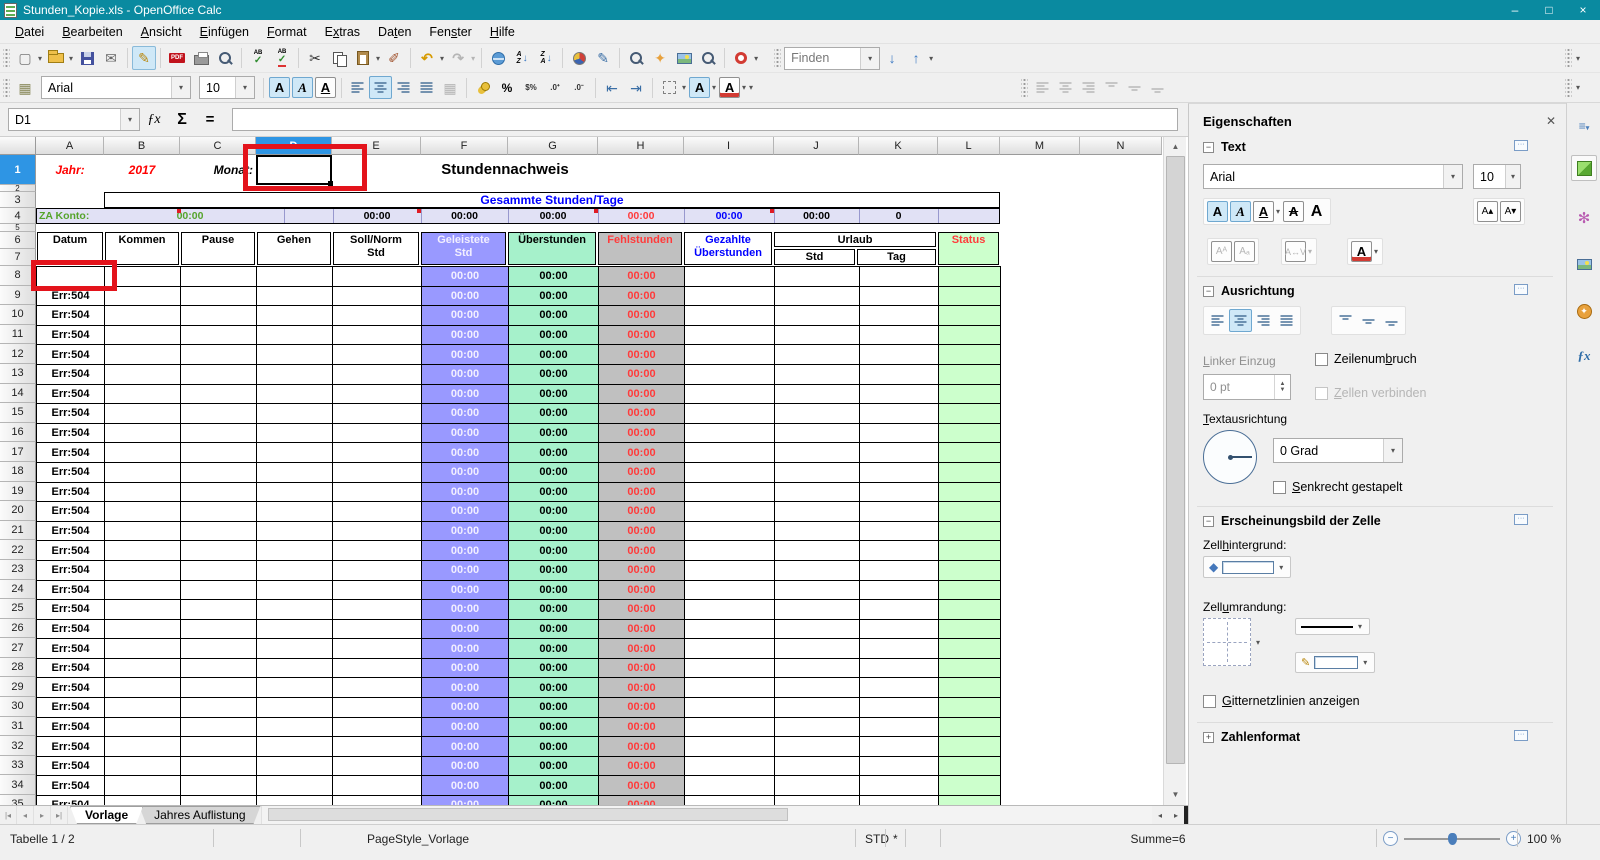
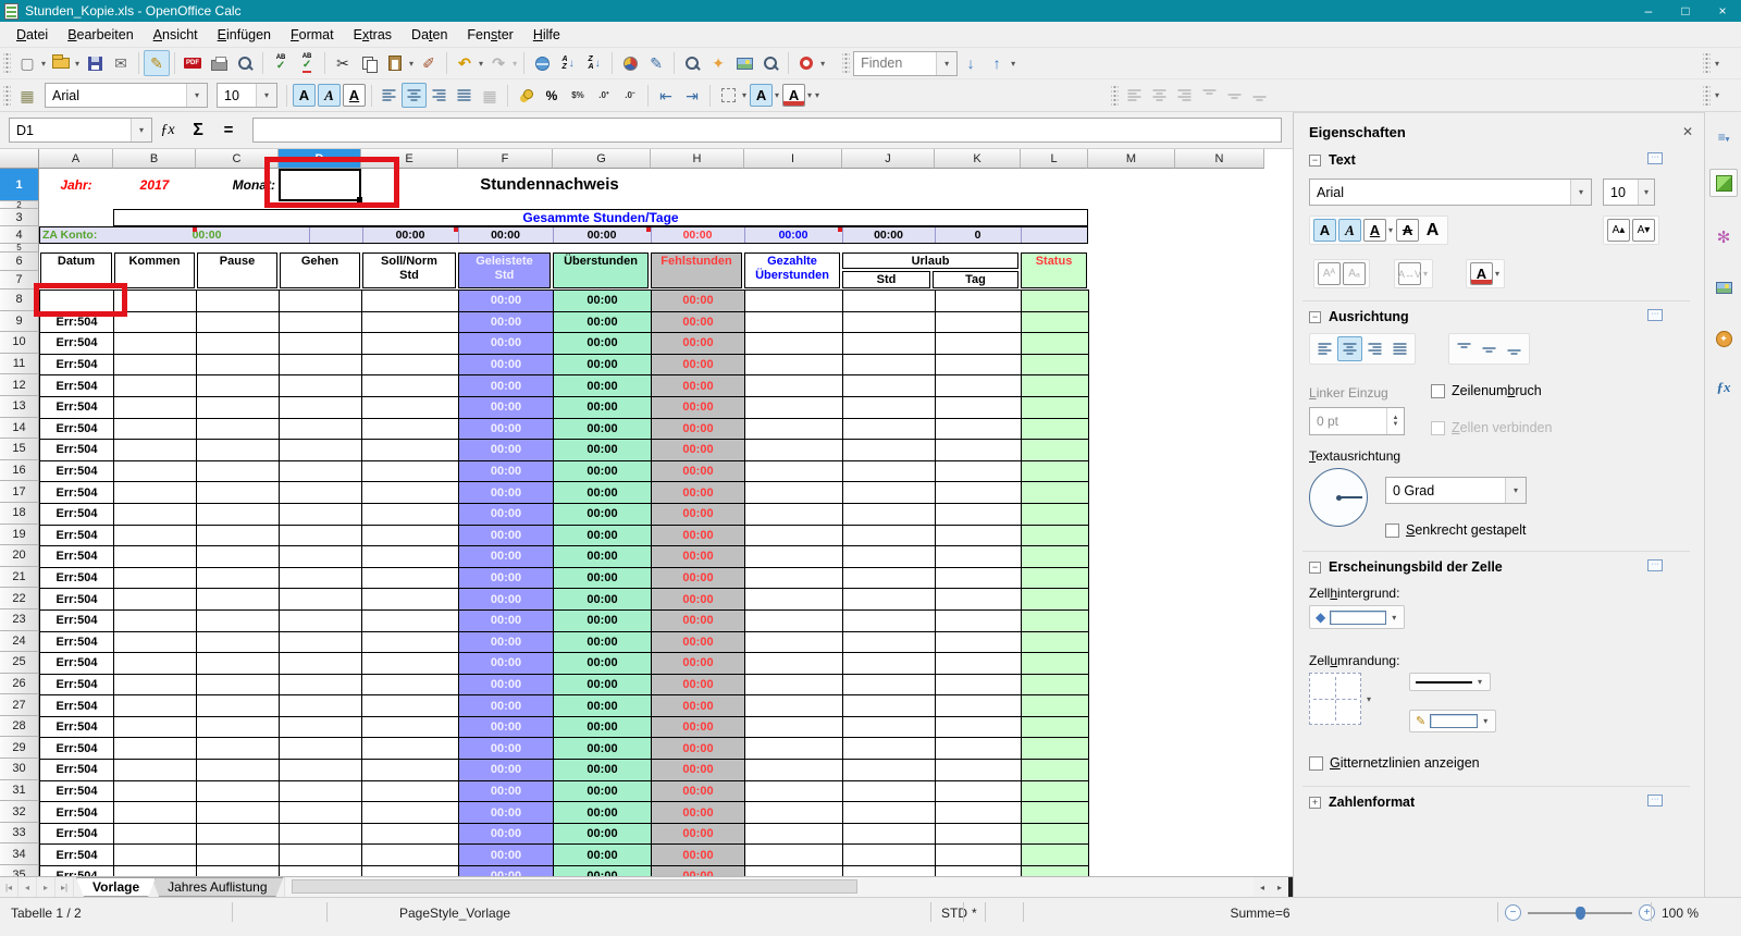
  Stunden_Kopie.xls - OpenOffice Calc
  –
  □
  ×
  Datei
  Bearbeiten
  Ansicht
  Einfügen
  Format
  Extras
  Daten
  Fenster
  Hilfe
  ▢
  ▾
  ▾
  ✉
  ✎
  ✓
  ✓
  ✂
  ▾
  ✐
  ↶
  ▾
  ↷
  ▾
  ↓
  ↓
  ✎
  ✦
  ▾
  Finden
  ▾
  ↓
  ↑
  ▾
  ▾
  ▦
  Arial
  ▾
  10
  ▾
  A
  A
  A
  ▦
  %
  $%
  .0⁺
  .0⁻
  ⇤
  ⇥
  ▾
  A
  ▾
  A
  ▾
  ▾
  ▾
  D1
  ▾
  ƒx
  Σ
  =
  A
  B
  C
  D
  E
  F
  G
  H
  I
  J
  K
  L
  M
  N
  1
  2
  3
  4
  5
  6
  7
  8
  9
  10
  11
  12
  13
  14
  15
  16
  17
  18
  19
  20
  21
  22
  23
  24
  25
  26
  27
  28
  29
  30
  31
  32
  33
  34
  Jahr:
  2017
  Monat:
  Stundennachweis
  Gesammte Stunden/Tage
  ZA Konto:
  00:00
  00:00
  00:00
  00:00
  00:00
  00:00
  00:00
  0
  Datum
  Kommen
  Pause
  Gehen
  Soll/Norm
  Std
  Geleistete
  Std
  Überstunden
  Fehlstunden
  Gezahlte
  Überstunden
  Urlaub
  Std
  Tag
  Status
  00:00
  00:00
  00:00
  Err:504
  00:00
  00:00
  00:00
  Err:504
  00:00
  00:00
  00:00
  Err:504
  00:00
  00:00
  00:00
  Err:504
  00:00
  00:00
  00:00
  Err:504
  00:00
  00:00
  00:00
  Err:504
  00:00
  00:00
  00:00
  Err:504
  00:00
  00:00
  00:00
  Err:504
  00:00
  00:00
  00:00
  Err:504
  00:00
  00:00
  00:00
  Err:504
  00:00
  00:00
  00:00
  Err:504
  00:00
  00:00
  00:00
  Err:504
  00:00
  00:00
  00:00
  Err:504
  00:00
  00:00
  00:00
  Err:504
  00:00
  00:00
  00:00
  Err:504
  00:00
  00:00
  00:00
  Err:504
  00:00
  00:00
  00:00
  Err:504
  00:00
  00:00
  00:00
  Err:504
  00:00
  00:00
  00:00
  Err:504
  00:00
  00:00
  00:00
  Err:504
  00:00
  00:00
  00:00
  Err:504
  00:00
  00:00
  00:00
  Err:504
  00:00
  00:00
  00:00
  Err:504
  00:00
  00:00
  00:00
  Err:504
  00:00
  00:00
  00:00
  Err:504
  00:00
  00:00
  00:00
  Err:504
  00:00
  00:00
  00:00
- ▲
- ▼
  |◂
  ◂
  ▸
  ▸|
  Vorlage
  Jahres Auflistung
  ◂
  ▸
  Tabelle 1 / 2
  PageStyle_Vorlage
  *
  Summe=6
  −
  +
  100 %
  Eigenschaften
  ✕
  −
  Text
  Arial
  ▾
  10
  ▾
  A
  A
  A
  ▾
  A
  A
  A▴
  A▾
  Aᴬ
  Aₐ
  A↔V
  ▾
  A
  ▾
  −
  Ausrichtung
  Linker Einzug
  Zeilenumbruch
  0 pt
  Zellen verbinden
  Textausrichtung
  0 Grad
  ▾
  Senkrecht gestapelt
  −
  Erscheinungsbild der Zelle
  Zellhintergrund:
  ◆
  ▾
  Zellumrandung:
  ▾
  ▾
  ✎
  ▾
  Gitternetzlinien anzeigen
  +
  Zahlenformat
  ✻
  ✦
  ƒx
